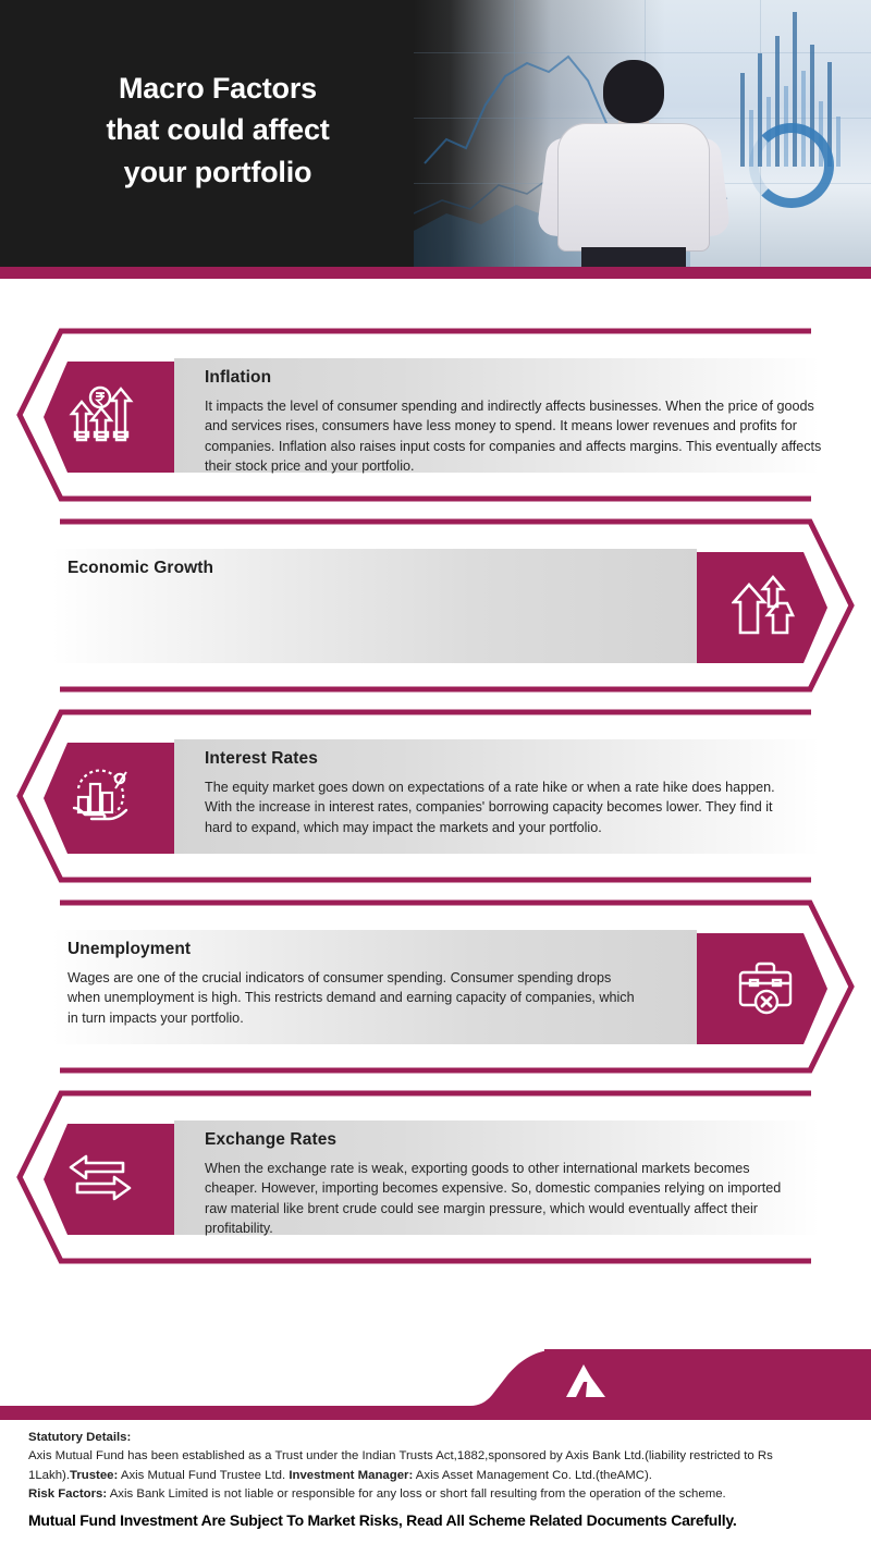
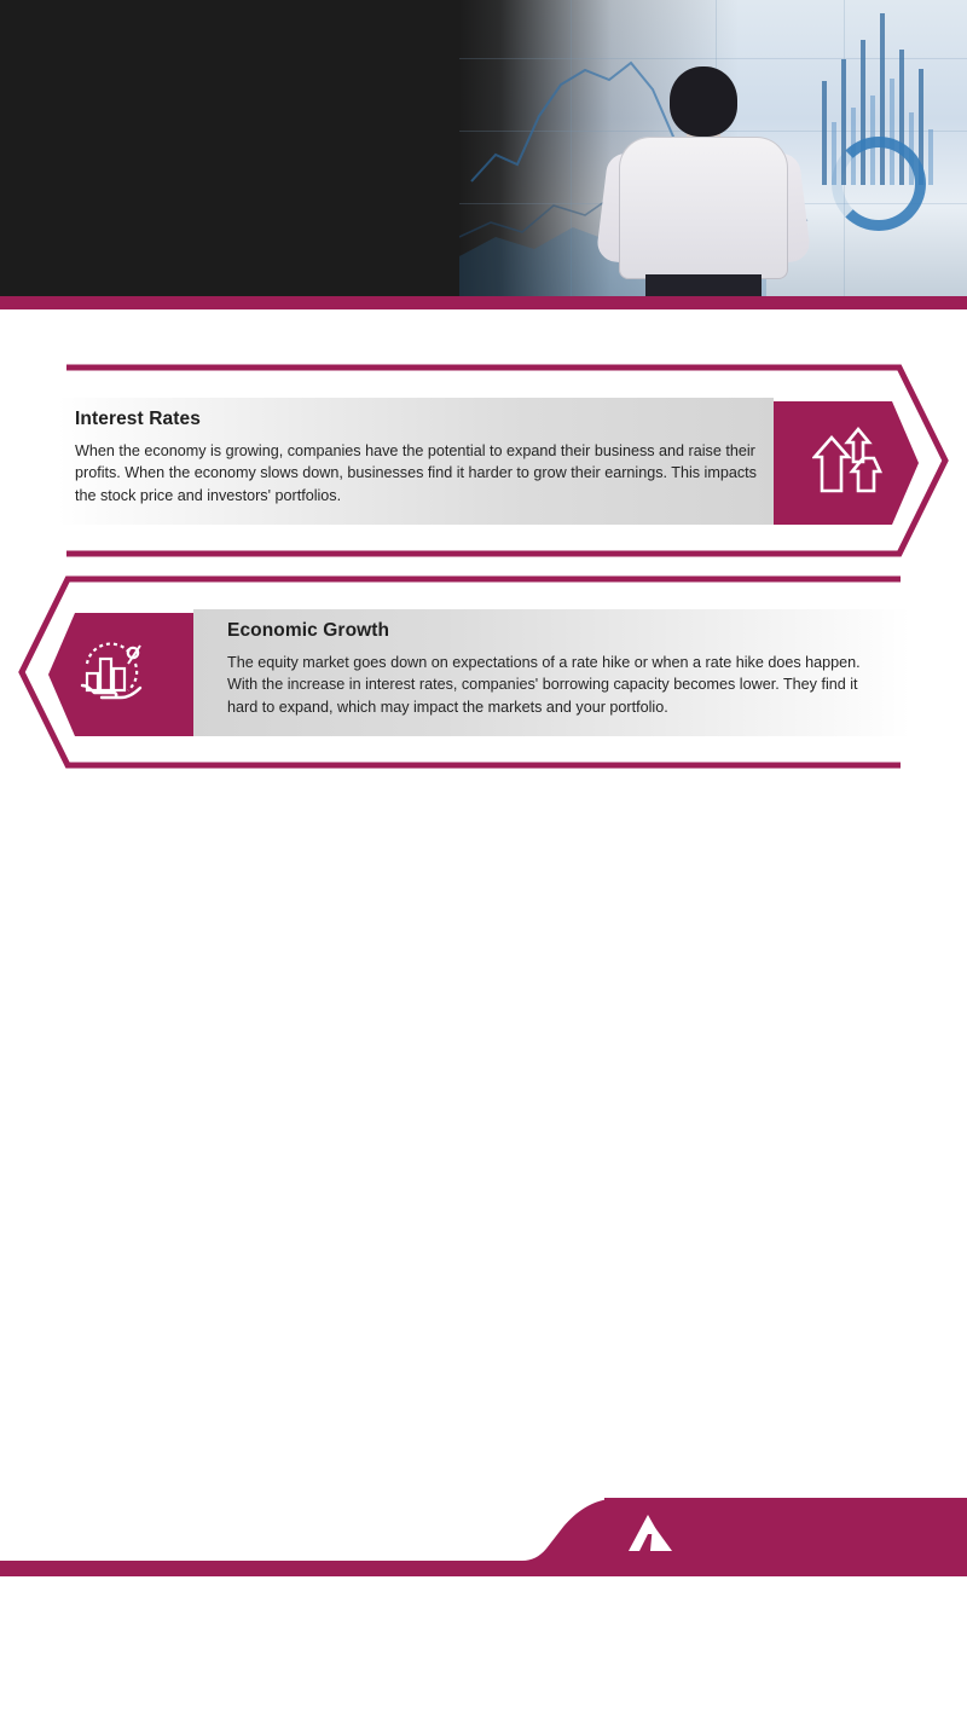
- Macro Factors
- that could affect
- your portfolio
- Inflation
- It impacts the level of consumer spending and indirectly affects businesses. When the price of goods and services rises, consumers have less money to spend. It means lower revenues and profits for companies. Inflation also raises input costs for companies and affects margins. This eventually affects their stock price and your portfolio.
- Economic Growth
+ Interest Rates
+ When the economy is growing, companies have the potential to expand their business and raise their profits. When the economy slows down, businesses find it harder to grow their earnings. This impacts the stock price and investors' portfolios.
- Interest Rates
+ Economic Growth
  The equity market goes down on expectations of a rate hike or when a rate hike does happen. With the increase in interest rates, companies' borrowing capacity becomes lower. They find it hard to expand, which may impact the markets and your portfolio.
- Unemployment
- Wages are one of the crucial indicators of consumer spending. Consumer spending drops when unemployment is high. This restricts demand and earning capacity of companies, which in turn impacts your portfolio.
- Exchange Rates
- When the exchange rate is weak, exporting goods to other international markets becomes cheaper. However, importing becomes expensive. So, domestic companies relying on imported raw material like brent crude could see margin pressure, which would eventually affect their profitability.
- Statutory Details:
- Axis Mutual Fund has been established as a Trust under the Indian Trusts Act,1882,sponsored by Axis Bank Ltd.(liability restricted to Rs 1Lakh).Trustee: Axis Mutual Fund Trustee Ltd. Investment Manager: Axis Asset Management Co. Ltd.(theAMC).
- Risk Factors: Axis Bank Limited is not liable or responsible for any loss or short fall resulting from the operation of the scheme.
- Mutual Fund Investment Are Subject To Market Risks, Read All Scheme Related Documents Carefully.
